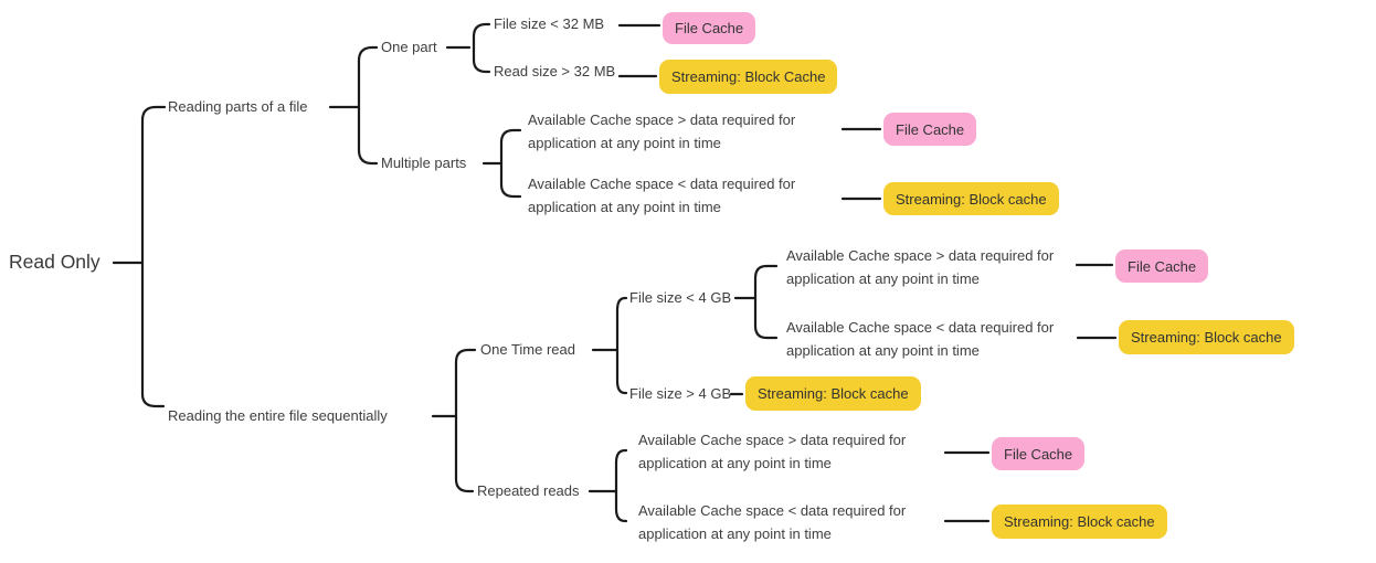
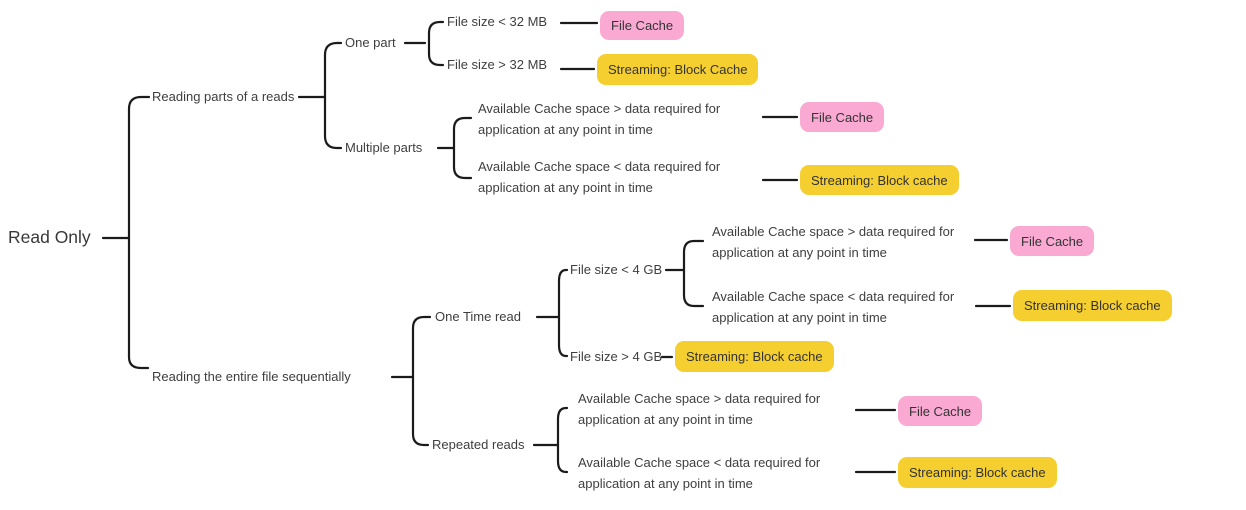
  Read Only
- Reading parts of a file
+ Reading parts of a reads
  Reading the entire file sequentially
  One part
  Multiple parts
  File size < 32 MB
- Read size > 32 MB
+ File size > 32 MB
  Available Cache space > data required for
  application at any point in time
  Available Cache space < data required for
  application at any point in time
  One Time read
  Repeated reads
  File size < 4 GB
  File size > 4 GB
  Available Cache space > data required for
  application at any point in time
  Available Cache space < data required for
  application at any point in time
  Available Cache space > data required for
  application at any point in time
  Available Cache space < data required for
  application at any point in time
  File Cache
  Streaming: Block Cache
  File Cache
  Streaming: Block cache
  File Cache
  Streaming: Block cache
  Streaming: Block cache
  File Cache
  Streaming: Block cache
